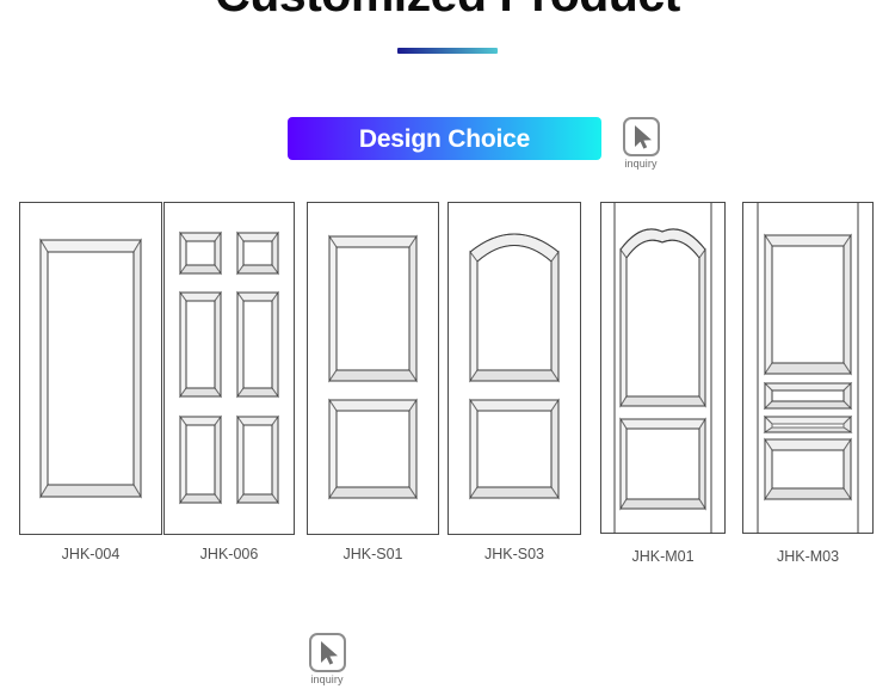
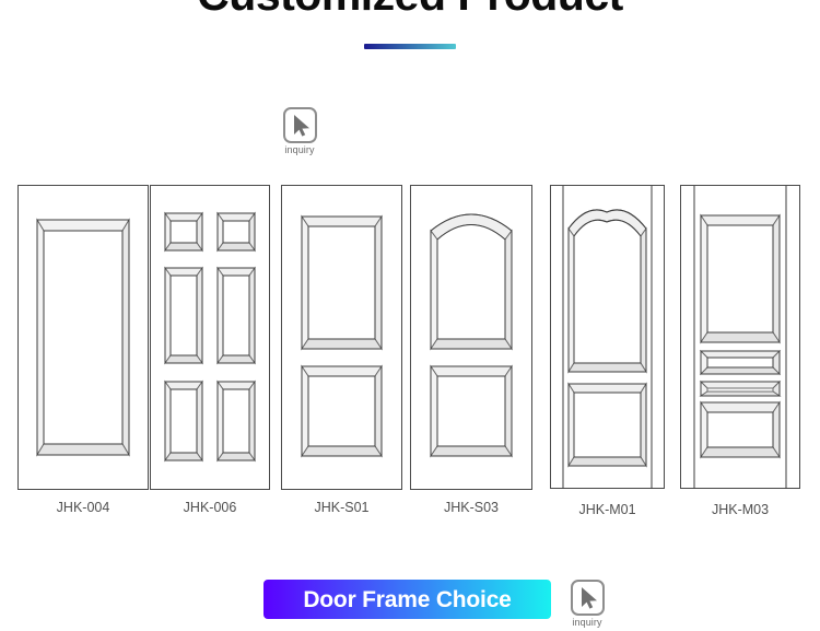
- Design Choice
  inquiry
  JHK-004
  JHK-006
  JHK-S01
  JHK-S03
  JHK-M01
  JHK-M03
+ Door Frame Choice
  inquiry
